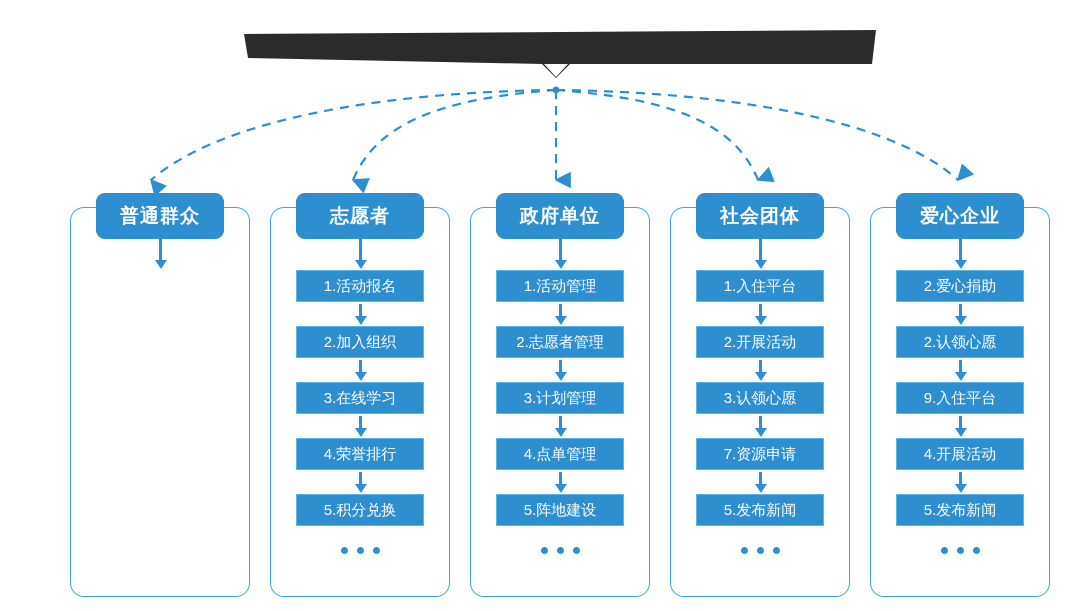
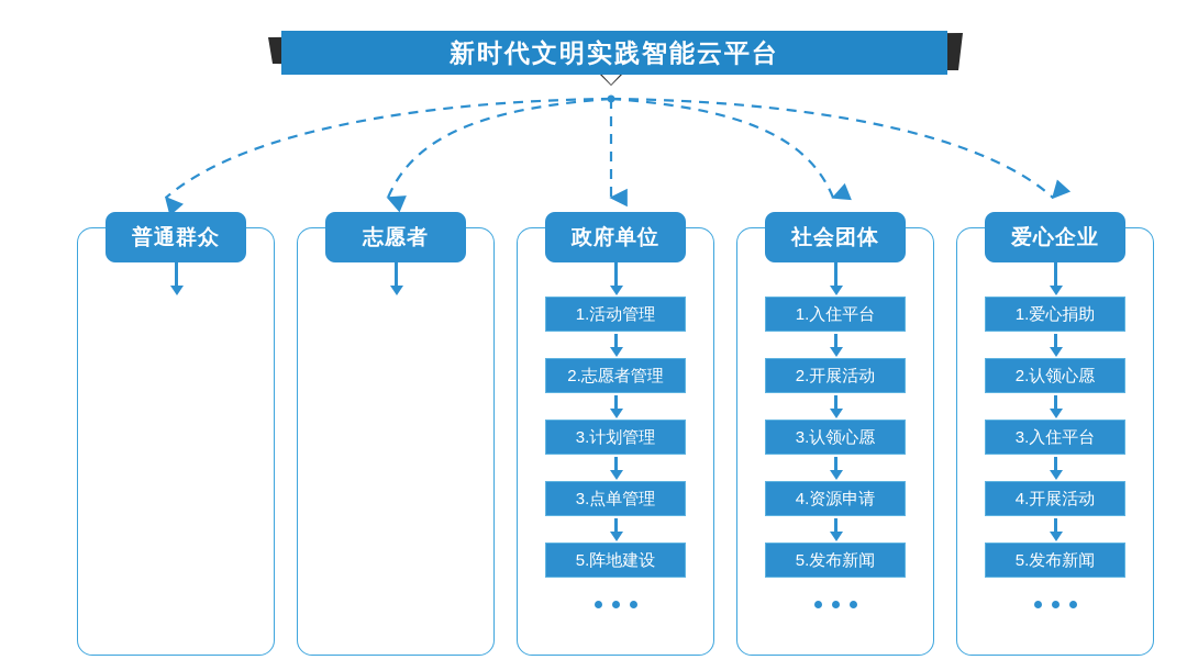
+ 新时代文明实践智能云平台
  普通群众
  志愿者
- 1.活动报名
- 2.加入组织
- 3.在线学习
- 4.荣誉排行
- 5.积分兑换
  政府单位
  1.活动管理
  2.志愿者管理
  3.计划管理
- 4.点单管理
+ 3.点单管理
  5.阵地建设
  社会团体
  1.入住平台
  2.开展活动
  3.认领心愿
- 7.资源申请
+ 4.资源申请
  5.发布新闻
  爱心企业
- 2.爱心捐助
+ 1.爱心捐助
  2.认领心愿
- 9.入住平台
+ 3.入住平台
  4.开展活动
  5.发布新闻
